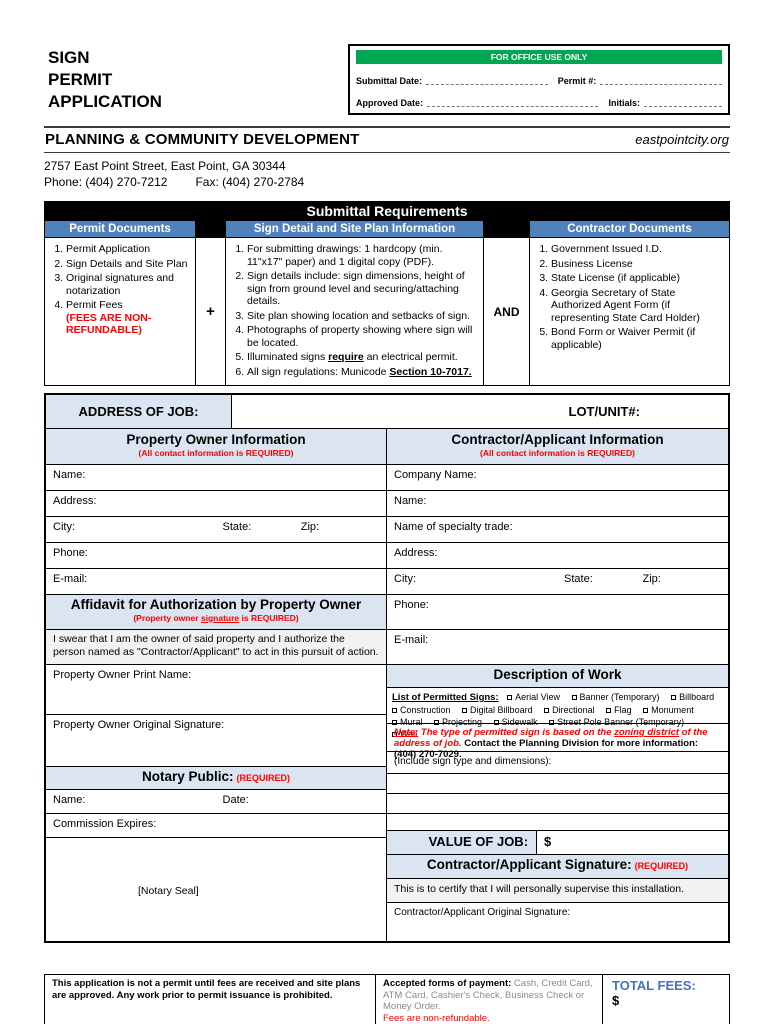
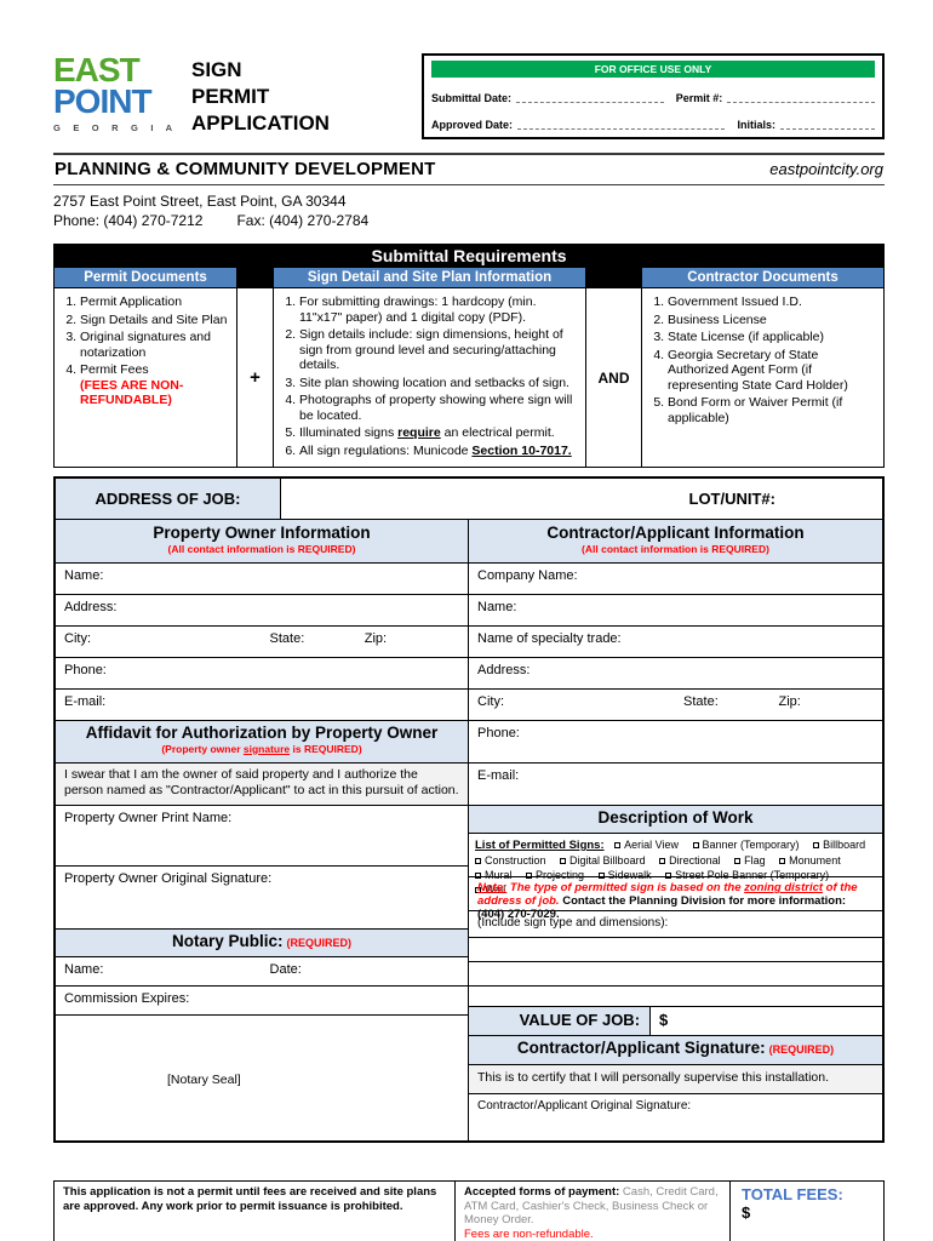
+ EAST
+ POINT
+ G E O R G I A
  SIGN
  PERMIT
  APPLICATION
  FOR OFFICE USE ONLY
  Submittal Date:
  Permit #:
  Approved Date:
  Initials:
  PLANNING & COMMUNITY DEVELOPMENT
  eastpointcity.org
  2757 East Point Street, East Point, GA 30344
  Phone: (404) 270-7212 Fax: (404) 270-2784
  Submittal Requirements
  Permit Documents
  Permit Application
  Sign Details and Site Plan
  Original signatures and notarization
  Permit Fees
  (FEES ARE NON-
  REFUNDABLE)
  +
  Sign Detail and Site Plan Information
  For submitting drawings: 1 hardcopy (min. 11"x17" paper) and 1 digital copy (PDF).
  Sign details include: sign dimensions, height of sign from ground level and securing/attaching details.
  Site plan showing location and setbacks of sign.
  Photographs of property showing where sign will be located.
  Illuminated signs require an electrical permit.
  All sign regulations: Municode Section 10-7017.
  AND
  Contractor Documents
  Government Issued I.D.
  Business License
  State License (if applicable)
  Georgia Secretary of State Authorized Agent Form (if representing State Card Holder)
  Bond Form or Waiver Permit (if applicable)
  ADDRESS OF JOB:
  LOT/UNIT#:
  Property Owner Information
  (All contact information is REQUIRED)
  Contractor/Applicant Information
  (All contact information is REQUIRED)
  Name:
  Address:
  City:
  State:
  Zip:
  Phone:
  E-mail:
  Affidavit for Authorization by Property Owner
  (Property owner signature is REQUIRED)
  I swear that I am the owner of said property and I authorize the person named as "Contractor/Applicant" to act in this pursuit of action.
  Property Owner Print Name:
  Property Owner Original Signature:
  Notary Public: (REQUIRED)
  Name:
  Date:
  Commission Expires:
  [Notary Seal]
  Company Name:
  Name:
  Name of specialty trade:
  Address:
  City:
  State:
  Zip:
  Phone:
  E-mail:
  Description of Work
  List of Permitted Signs: Aerial View Banner (Temporary) Billboard Construction Digital Billboard Directional Flag Monument Mural Projecting Sidewalk Street Pole Banner (Temporary) Wall
  Note: The type of permitted sign is based on the zoning district of the address of job. Contact the Planning Division for more information: (404) 270-7029.
  (Include sign type and dimensions):
  VALUE OF JOB:
  $
  Contractor/Applicant Signature: (REQUIRED)
  This is to certify that I will personally supervise this installation.
  Contractor/Applicant Original Signature:
  This application is not a permit until fees are received and site plans are approved. Any work prior to permit issuance is prohibited.
  Accepted forms of payment: Cash, Credit Card, ATM Card, Cashier's Check, Business Check or Money Order.
  Fees are non-refundable.
  TOTAL FEES:
  $
